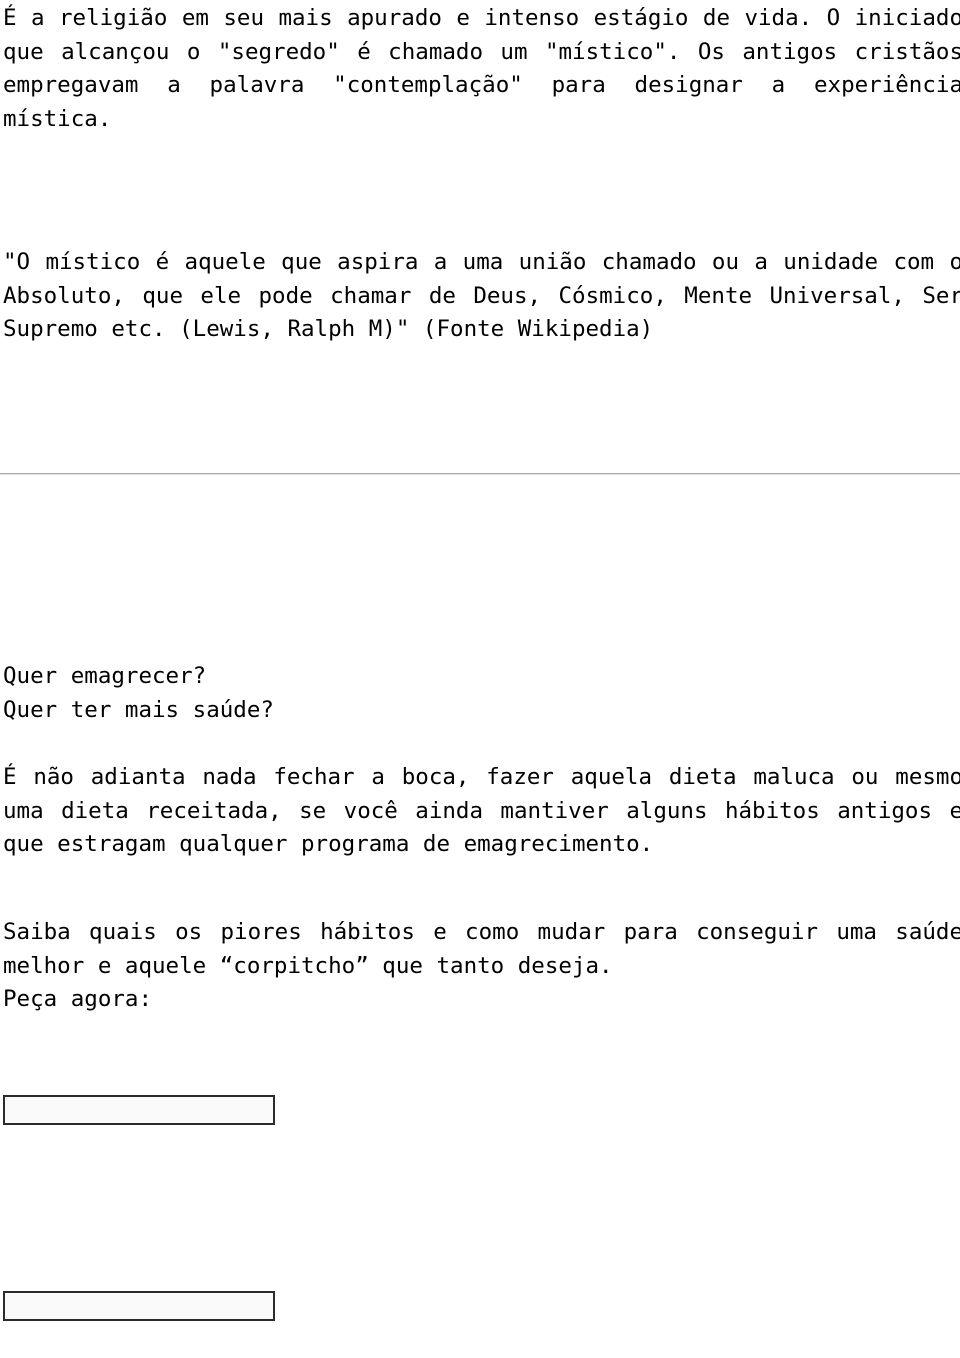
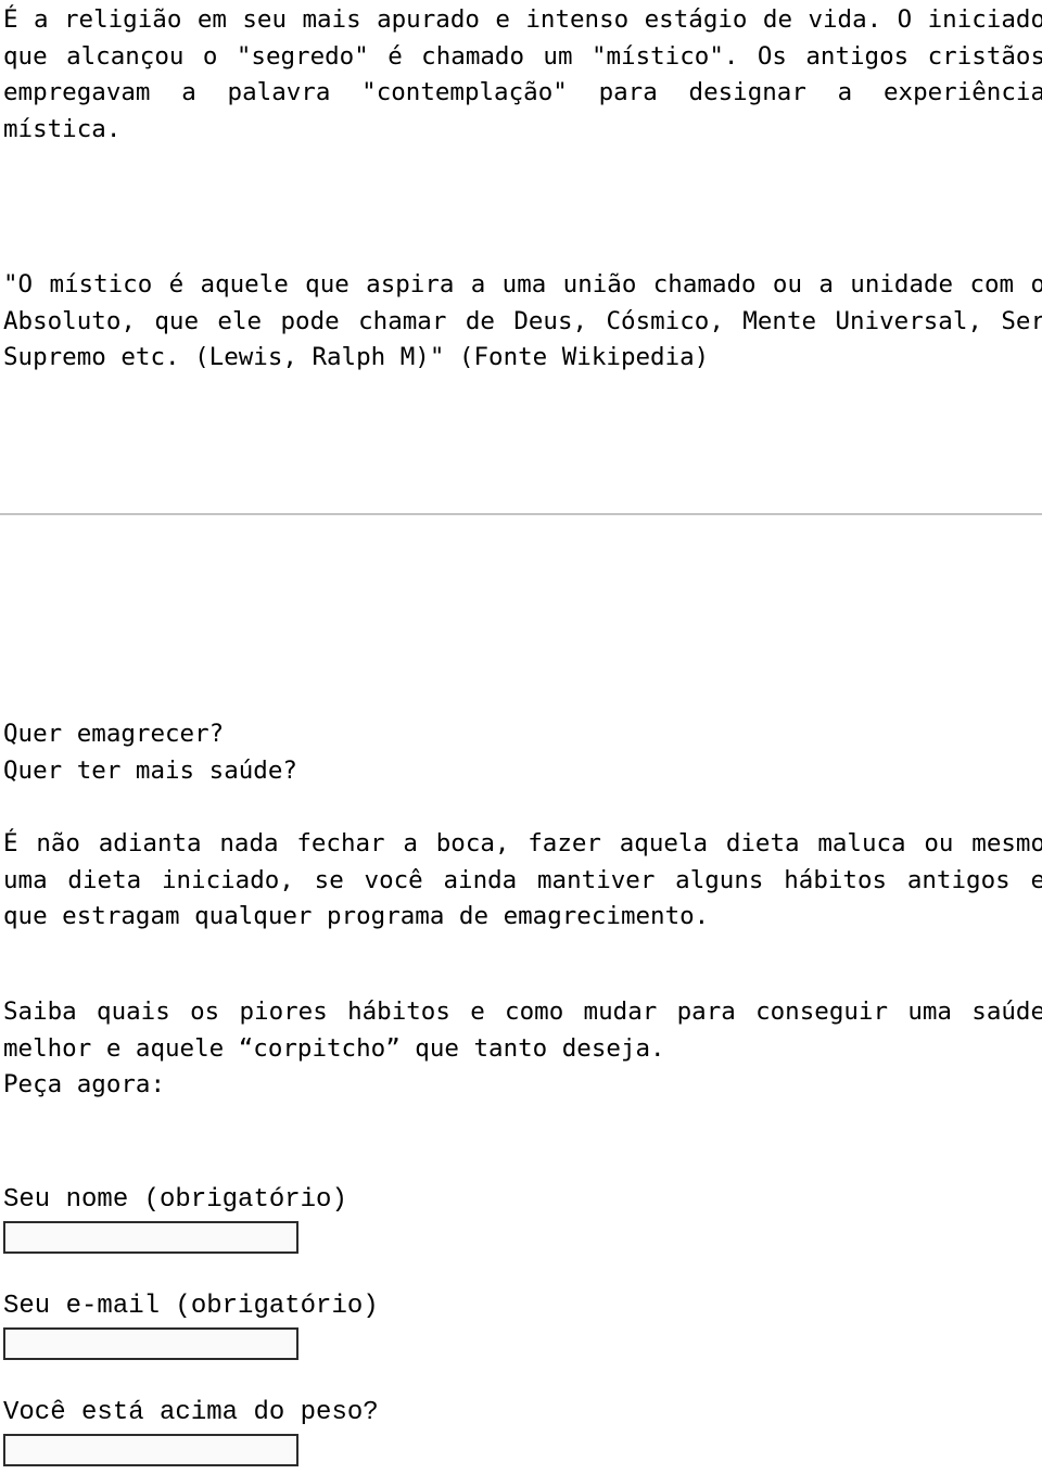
  É a religião em seu mais apurado e intenso estágio de vida. O iniciado que alcançou o "segredo" é chamado um "místico". Os antigos cristãos empregavam a palavra "contemplação" para designar a experiência mística.
  "O místico é aquele que aspira a uma união chamado ou a unidade com o Absoluto, que ele pode chamar de Deus, Cósmico, Mente Universal, Ser Supremo etc. (Lewis, Ralph M)" (Fonte Wikipedia)
  Quer emagrecer?
  Quer ter mais saúde?
- É não adianta nada fechar a boca, fazer aquela dieta maluca ou mesmo uma dieta receitada, se você ainda mantiver alguns hábitos antigos e que estragam qualquer programa de emagrecimento.
+ É não adianta nada fechar a boca, fazer aquela dieta maluca ou mesmo uma dieta iniciado, se você ainda mantiver alguns hábitos antigos e que estragam qualquer programa de emagrecimento.
  Saiba quais os piores hábitos e como mudar para conseguir uma saúde melhor e aquele “corpitcho” que tanto deseja.
  Peça agora:
+ Seu nome (obrigatório)
+ Seu e-mail (obrigatório)
+ Você está acima do peso?
